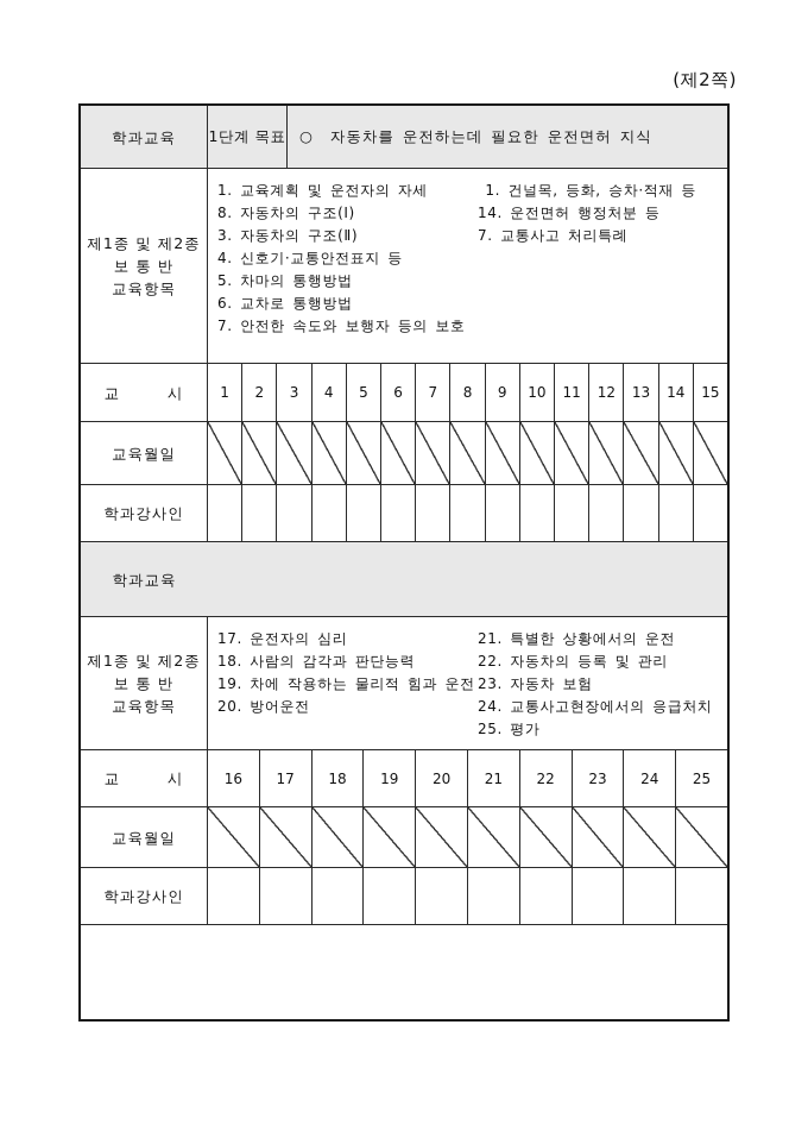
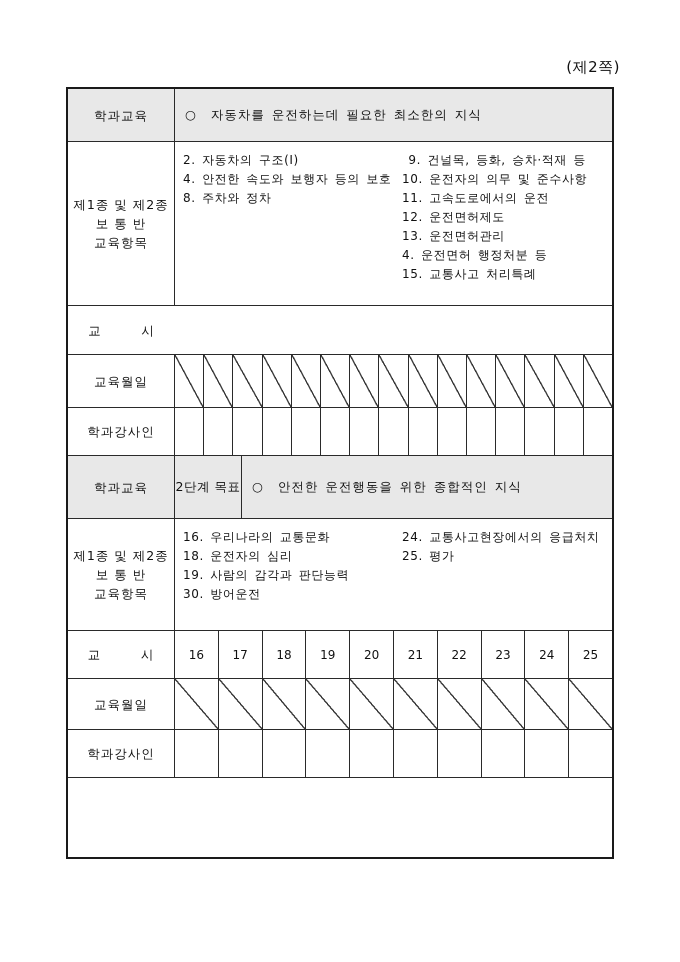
  (제2쪽)
  학과교육
- 1단계 목표
- ○ 자동차를 운전하는데 필요한 운전면허 지식
+ ○ 자동차를 운전하는데 필요한 최소한의 지식
  제1종 및 제2종
  보 통 반
  교육항목
- 1. 교육계획 및 운전자의 자세
- 8. 자동차의 구조(Ⅰ)
+ 2. 자동차의 구조(Ⅰ)
- 3. 자동차의 구조(Ⅱ)
- 4. 신호기·교통안전표지 등
- 5. 차마의 통행방법
- 6. 교차로 통행방법
- 7. 안전한 속도와 보행자 등의 보호
+ 4. 안전한 속도와 보행자 등의 보호
+ 8. 주차와 정차
- 1. 건널목, 등화, 승차·적재 등
+ 9. 건널목, 등화, 승차·적재 등
+ 10. 운전자의 의무 및 준수사항
+ 11. 고속도로에서의 운전
+ 12. 운전면허제도
+ 13. 운전면허관리
- 14. 운전면허 행정처분 등
+ 4. 운전면허 행정처분 등
- 7. 교통사고 처리특례
+ 15. 교통사고 처리특례
  교 시
- 1
- 2
- 3
- 4
- 5
- 6
- 7
- 8
- 9
- 10
- 11
- 12
- 13
- 14
- 15
  교육월일
  학과강사인
  학과교육
+ 2단계 목표
+ ○ 안전한 운전행동을 위한 종합적인 지식
  제1종 및 제2종
  보 통 반
  교육항목
+ 16. 우리나라의 교통문화
- 17. 운전자의 심리
+ 18. 운전자의 심리
- 18. 사람의 감각과 판단능력
+ 19. 사람의 감각과 판단능력
- 19. 차에 작용하는 물리적 힘과 운전
- 20. 방어운전
+ 30. 방어운전
- 21. 특별한 상황에서의 운전
- 22. 자동차의 등록 및 관리
- 23. 자동차 보험
  24. 교통사고현장에서의 응급처치
  25. 평가
  교 시
  16
  17
  18
  19
  20
  21
  22
  23
  24
  25
  교육월일
  학과강사인
